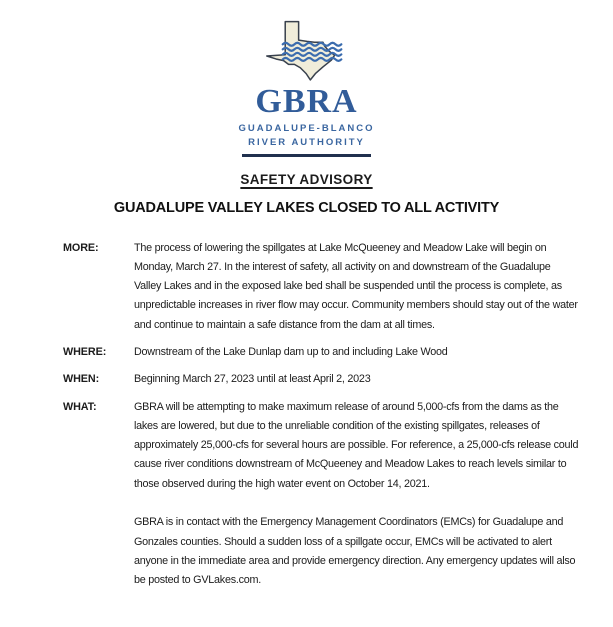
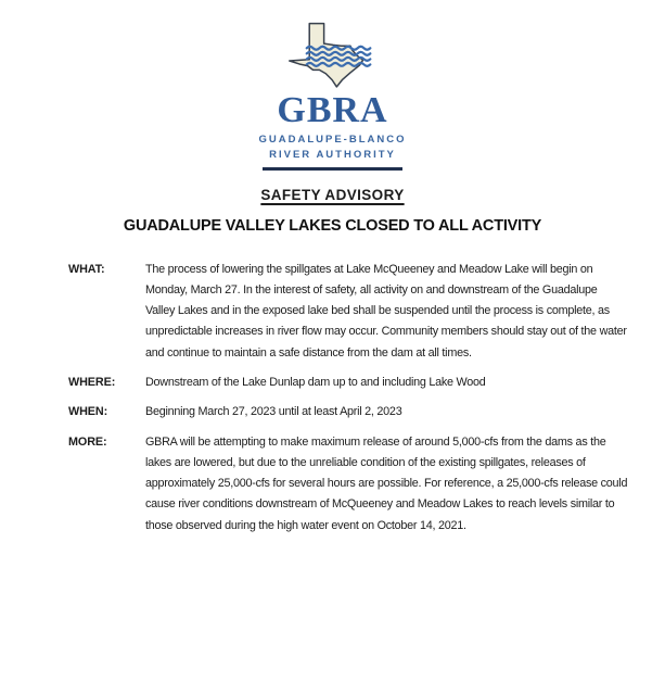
  GBRA
  GUADALUPE-BLANCO
  RIVER AUTHORITY
  SAFETY ADVISORY
  GUADALUPE VALLEY LAKES CLOSED TO ALL ACTIVITY
- MORE:
+ WHAT:
  The process of lowering the spillgates at Lake McQueeney and Meadow Lake will begin on Monday, March 27. In the interest of safety, all activity on and downstream of the Guadalupe Valley Lakes and in the exposed lake bed shall be suspended until the process is complete, as unpredictable increases in river flow may occur. Community members should stay out of the water and continue to maintain a safe distance from the dam at all times.
  WHERE:
  Downstream of the Lake Dunlap dam up to and including Lake Wood
  WHEN:
  Beginning March 27, 2023 until at least April 2, 2023
- WHAT:
+ MORE:
  GBRA will be attempting to make maximum release of around 5,000-cfs from the dams as the lakes are lowered, but due to the unreliable condition of the existing spillgates, releases of approximately 25,000-cfs for several hours are possible. For reference, a 25,000-cfs release could cause river conditions downstream of McQueeney and Meadow Lakes to reach levels similar to those observed during the high water event on October 14, 2021.
- GBRA is in contact with the Emergency Management Coordinators (EMCs) for Guadalupe and Gonzales counties. Should a sudden loss of a spillgate occur, EMCs will be activated to alert anyone in the immediate area and provide emergency direction. Any emergency updates will also be posted to GVLakes.com.
